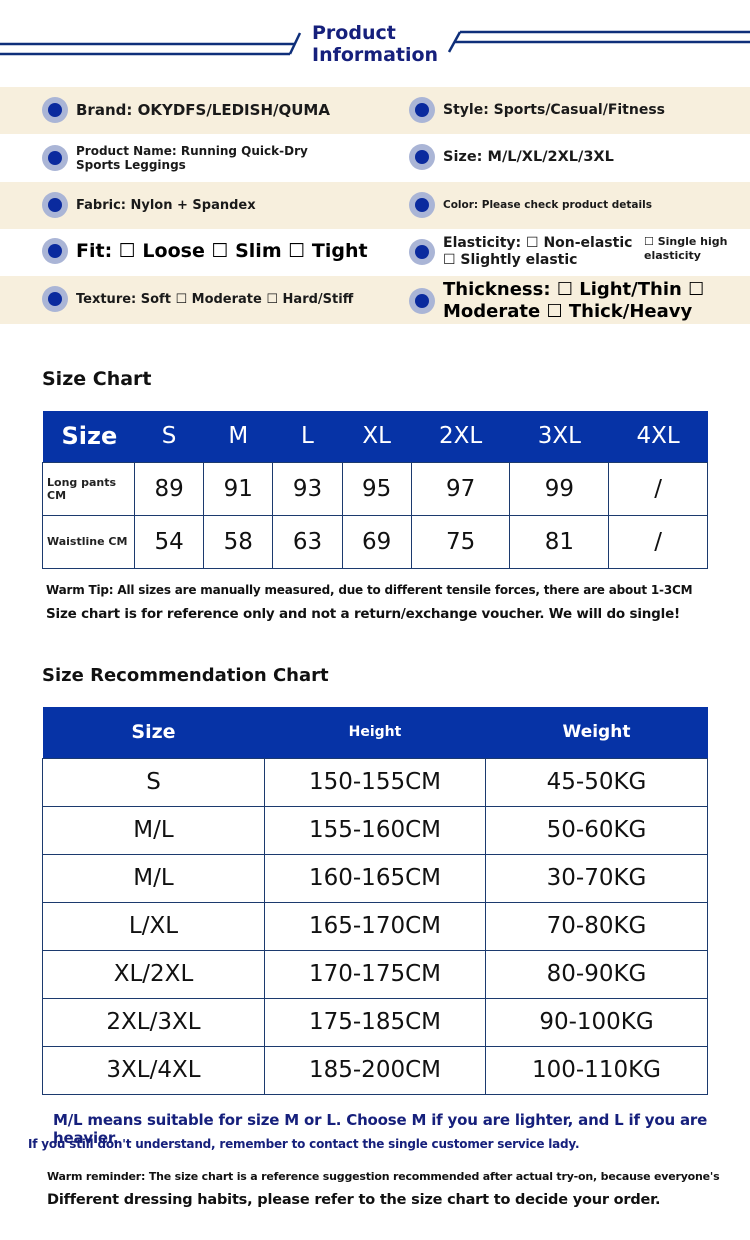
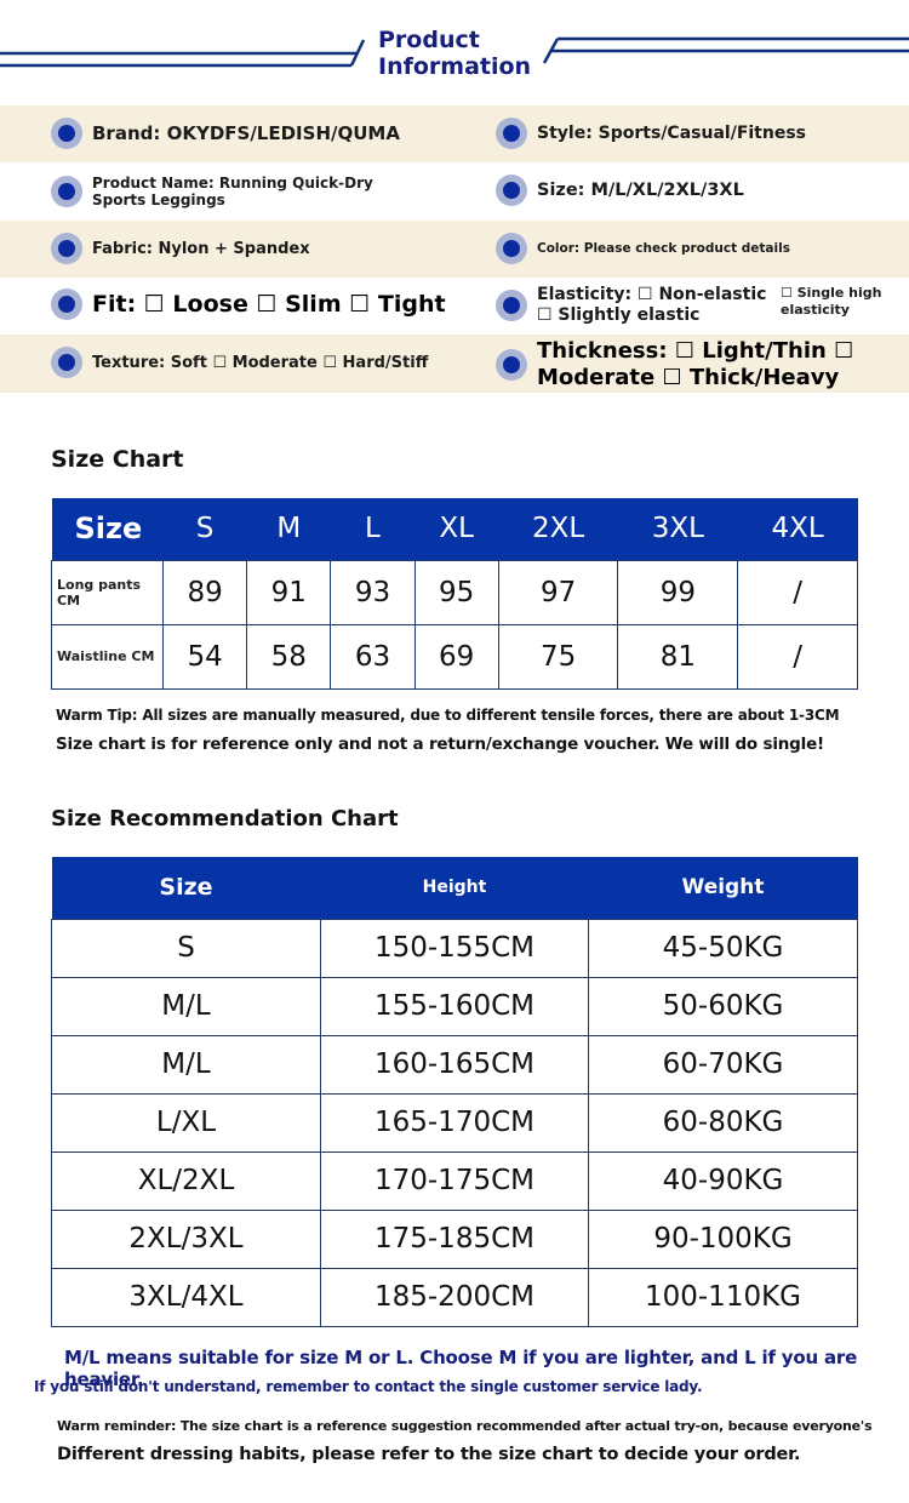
  Product
  Information
  Brand: OKYDFS/LEDISH/QUMA
  Style: Sports/Casual/Fitness
  Product Name: Running Quick-Dry
  Sports Leggings
  Size: M/L/XL/2XL/3XL
  Fabric: Nylon + Spandex
  Color: Please check product details
  Fit: ☐ Loose ☐ Slim ☐ Tight
  Elasticity: ☐ Non-elastic
  ☐ Slightly elastic
  ☐ Single high
  elasticity
  Texture: Soft ☐ Moderate ☐ Hard/Stiff
  Thickness: ☐ Light/Thin ☐
  Moderate ☐ Thick/Heavy
  Size Chart
  Size	S	M	L	XL	2XL	3XL	4XL
  Long pants CM	89	91	93	95	97	99	/
  Waistline CM	54	58	63	69	75	81	/
  Warm Tip: All sizes are manually measured, due to different tensile forces, there are about 1-3CM
  Size chart is for reference only and not a return/exchange voucher. We will do single!
  Size Recommendation Chart
  Size	Height	Weight
  S	150-155CM	45-50KG
  M/L	155-160CM	50-60KG
- M/L	160-165CM	30-70KG
+ M/L	160-165CM	60-70KG
- L/XL	165-170CM	70-80KG
+ L/XL	165-170CM	60-80KG
- XL/2XL	170-175CM	80-90KG
+ XL/2XL	170-175CM	40-90KG
  2XL/3XL	175-185CM	90-100KG
  3XL/4XL	185-200CM	100-110KG
  M/L means suitable for size M or L. Choose M if you are lighter, and L if you are heavier.
  If you still don't understand, remember to contact the single customer service lady.
  Warm reminder: The size chart is a reference suggestion recommended after actual try-on, because everyone's
  Different dressing habits, please refer to the size chart to decide your order.
